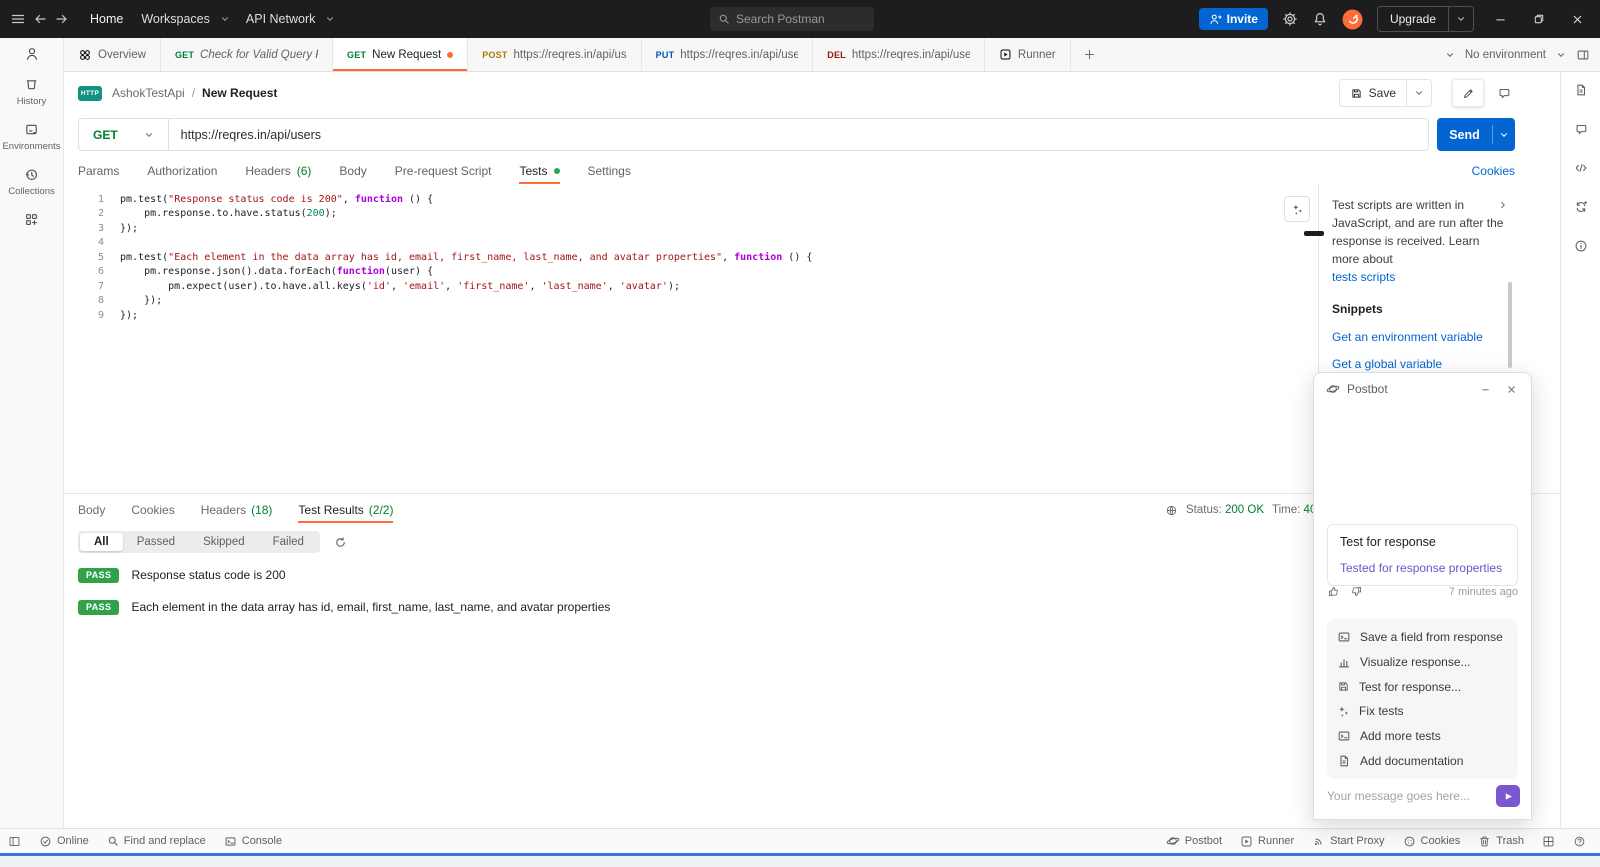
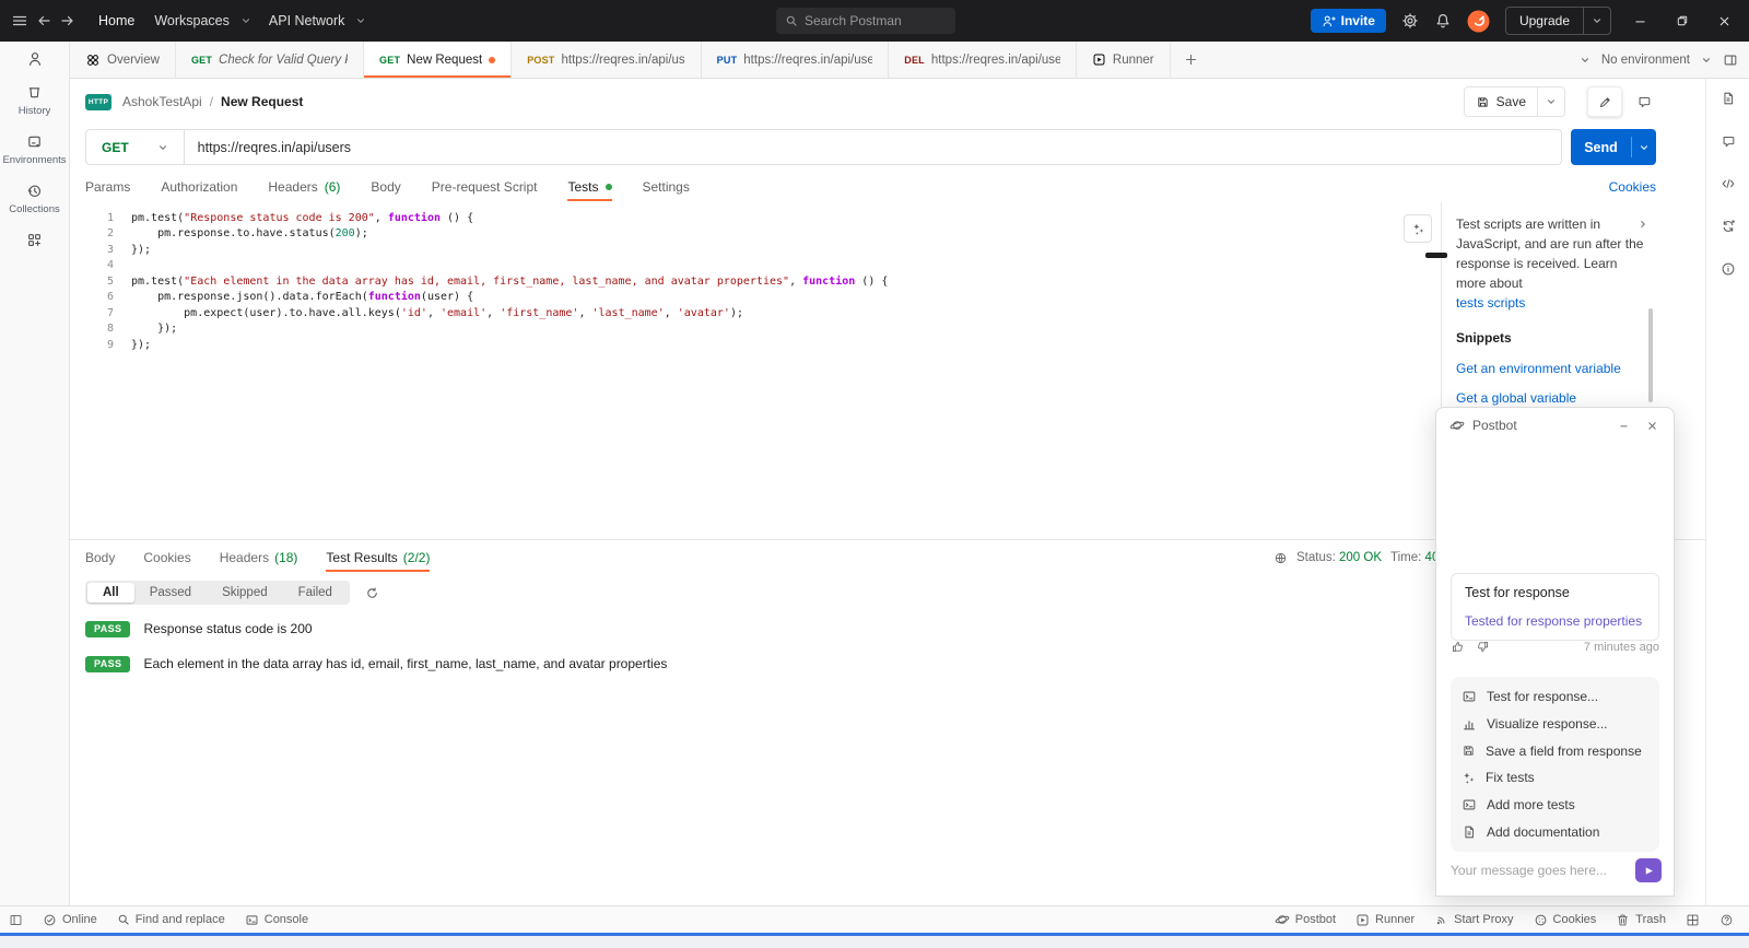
  Home
  Workspaces
  API Network
  Search Postman
  Invite
  Upgrade
  Overview
  GET
  Check for Valid Query
  GET
  New Request
  POST
  https://reqres.in/api/us
  PUT
  https://reqres.in/api/use
  DEL
  https://reqres.in/api/use
  Runner
  No environment
  History
  Environments
  Collections
  AshokTestApi
  /
  New Request
  Save
  GET
  https://reqres.in/api/users
  Send
  Params
  Authorization
  Headers
  (6)
  Body
  Pre-request Script
  Tests
  Settings
  Cookies
  1
  pm.test("Response status code is 200", function () {
  2
  pm.response.to.have.status(200);
  3
  });
  4
  5
  pm.test("Each element in the data array has id, email, first_name, last_name, and avatar properties", function () {
  6
  pm.response.json().data.forEach(function(user) {
  7
  pm.expect(user).to.have.all.keys('id', 'email', 'first_name', 'last_name', 'avatar');
  8
  });
  9
  });
  Test scripts are written in JavaScript, and are run after the response is received. Learn more about
  tests scripts
  Snippets
  Get an environment variable
  Get a global variable
  Body
  Cookies
  Headers
  (18)
  Test Results
  (2/2)
  Status: 200 OK
  All
  Passed
  Skipped
  Failed
  PASS
  Response status code is 200
  PASS
  Each element in the data array has id, email, first_name, last_name, and avatar properties
  Postbot
  Test for response
  Tested for response properties
  7 minutes ago
- Save a field from response
+ Test for response...
  Visualize response...
- Test for response...
+ Save a field from response
  Fix tests
  Add more tests
  Add documentation
  Your message goes here...
  Online
  Find and replace
  Console
  Postbot
  Runner
  Start Proxy
  Cookies
  Trash
